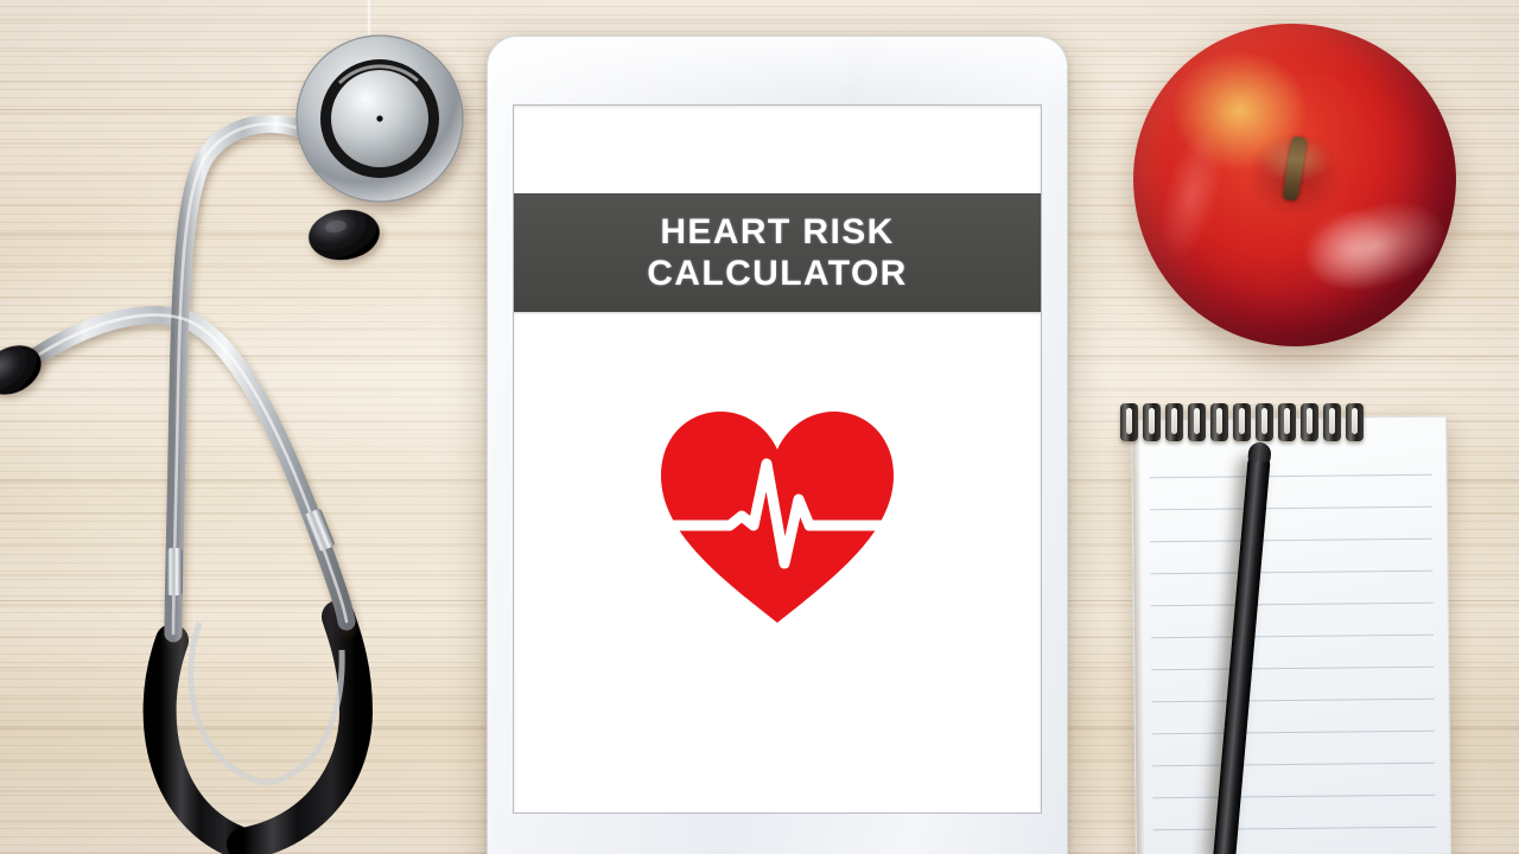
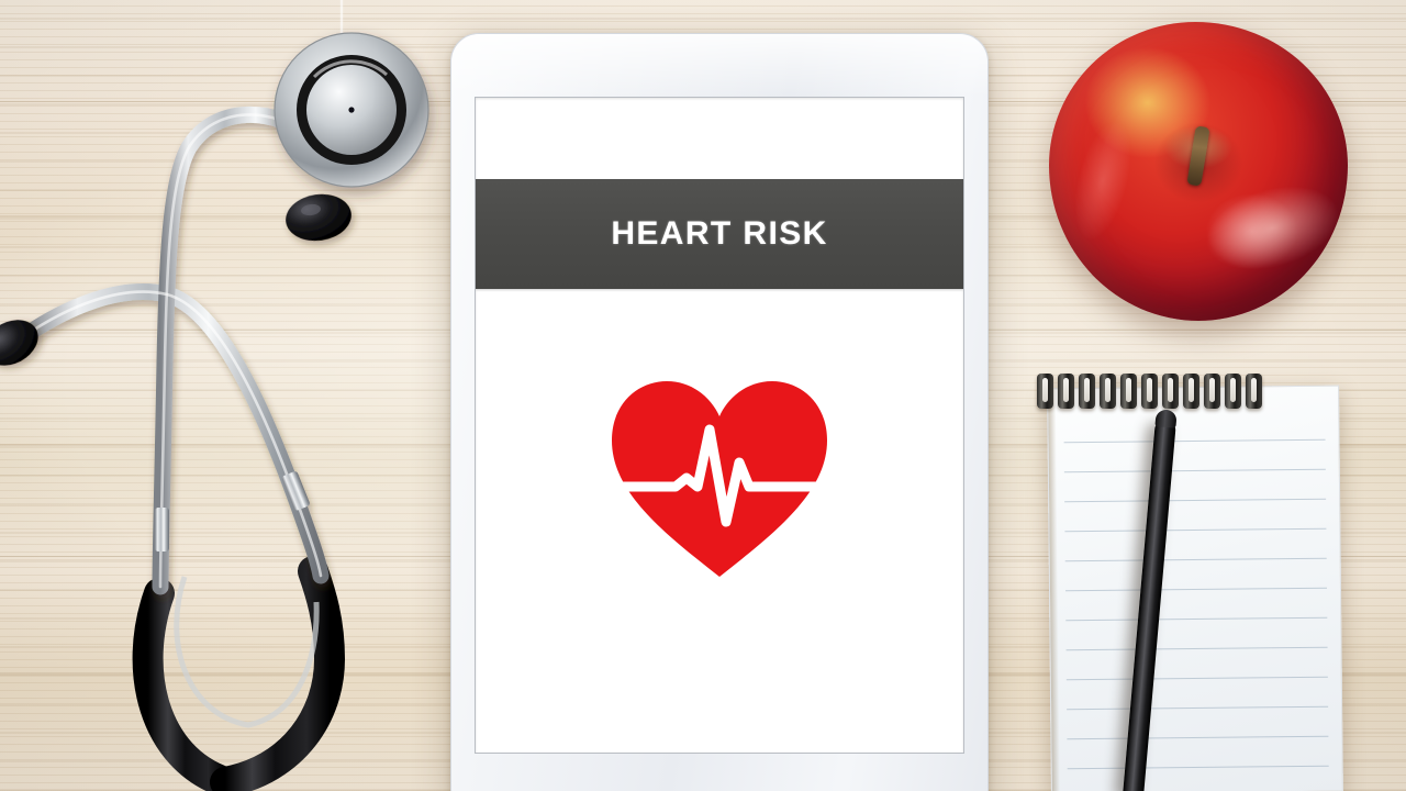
  HEART RISK
- CALCULATOR
